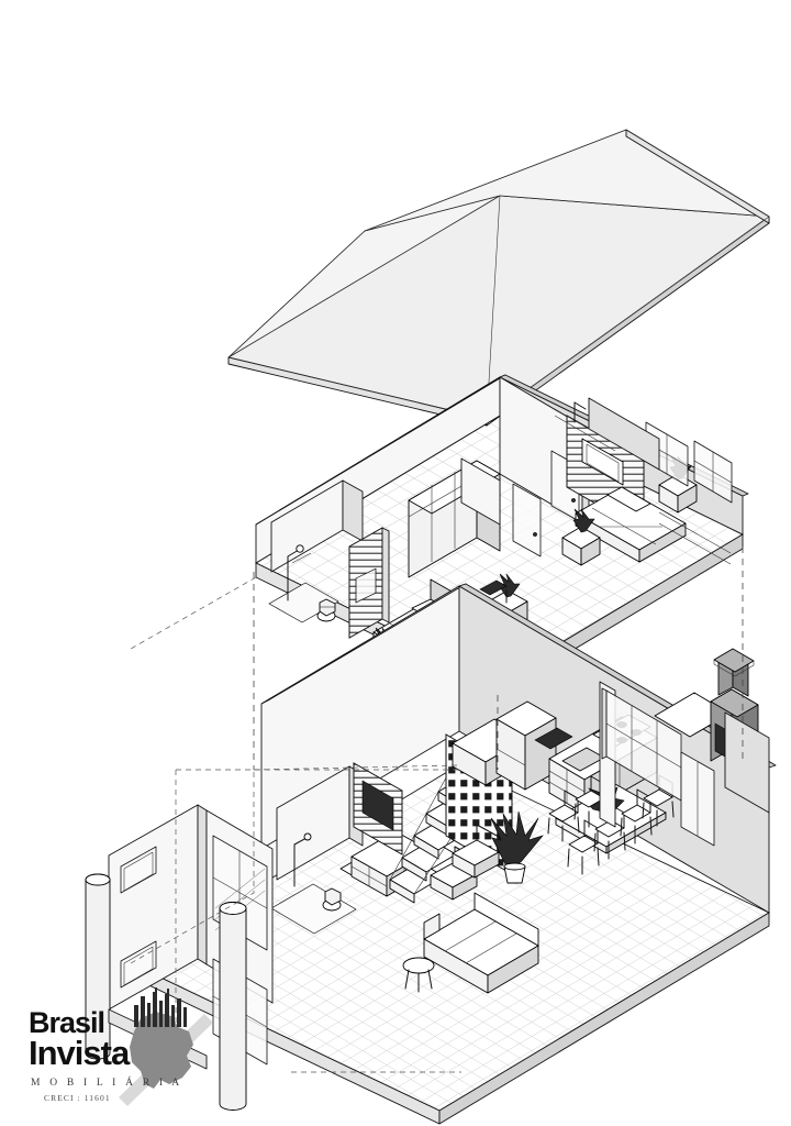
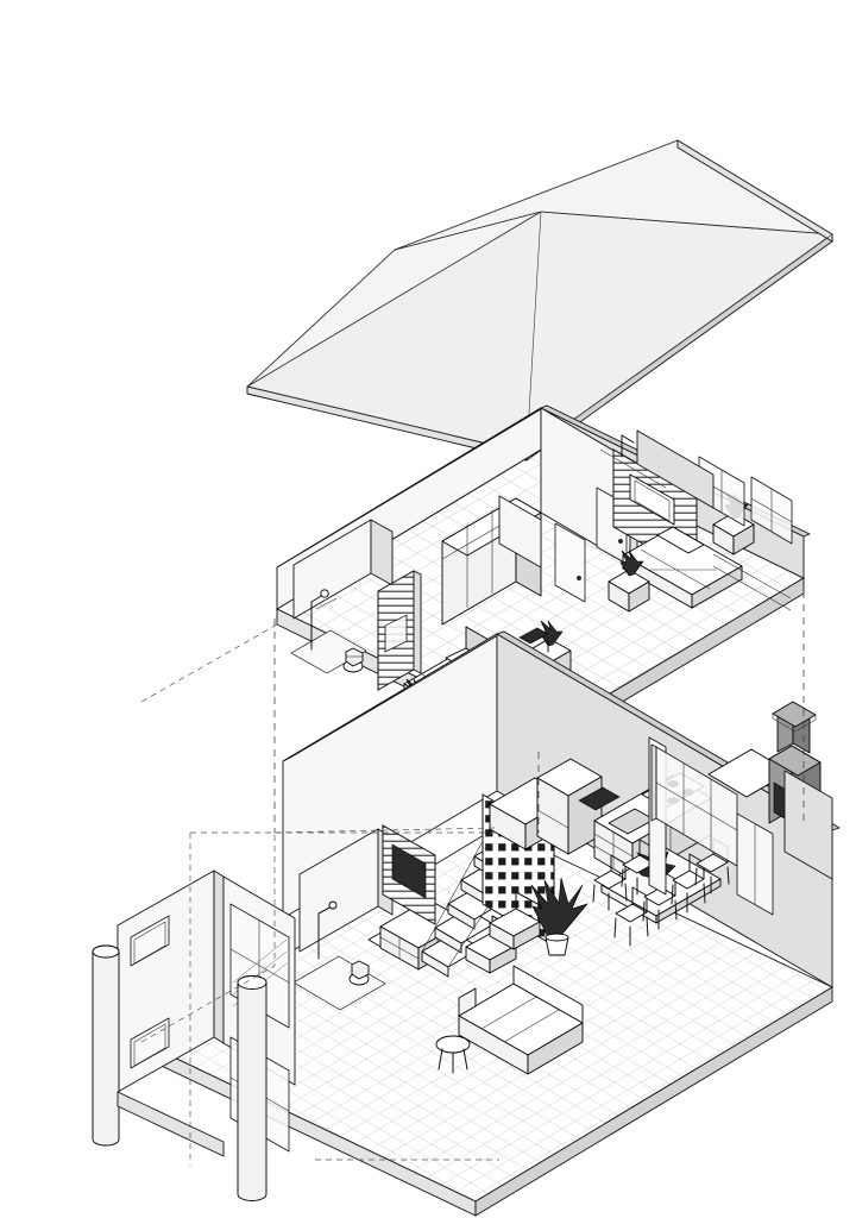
- Brasil
- Invista
- M O B I L I Á R I A
- CRECI : 11601
